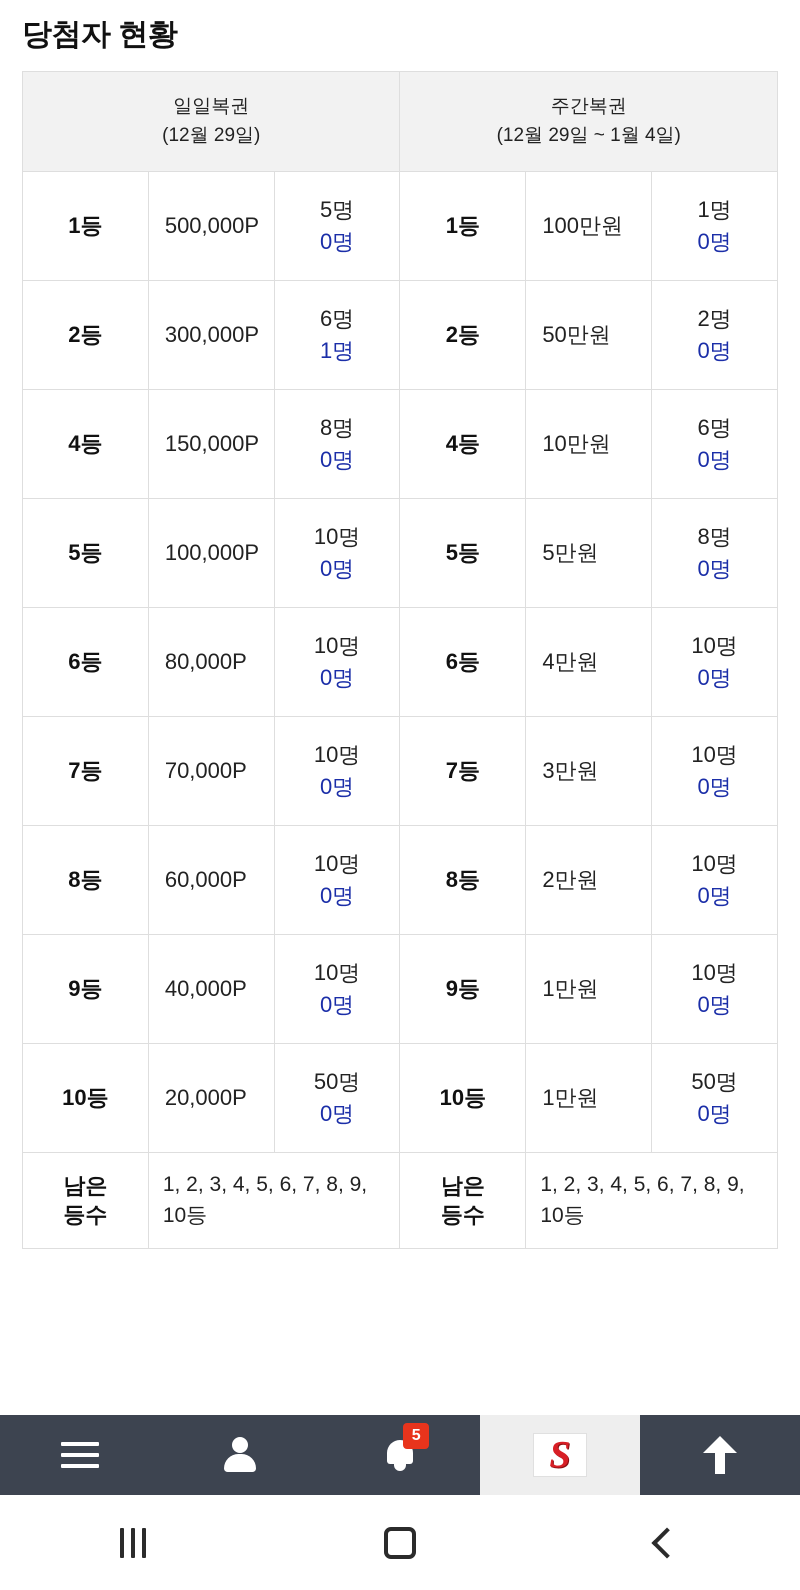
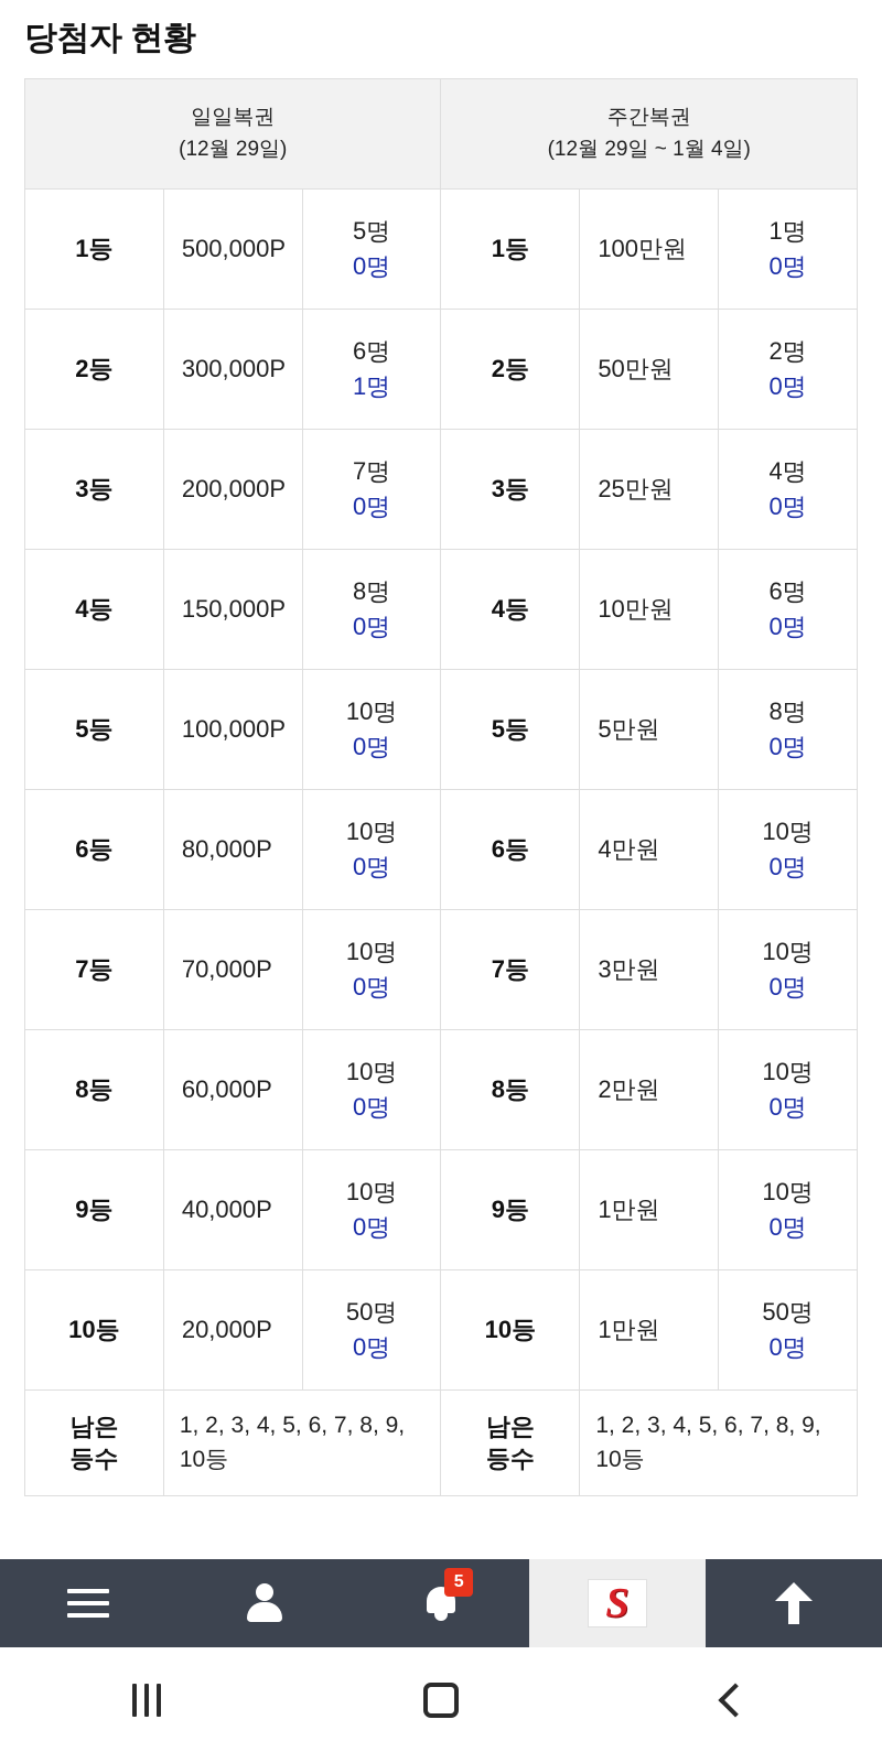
  당첨자 현황
  일일복권 (12월 29일)	주간복권 (12월 29일 ~ 1월 4일)
  1등	500,000P	5명 0명	1등	100만원	1명 0명
  2등	300,000P	6명 1명	2등	50만원	2명 0명
+ 3등	200,000P	7명 0명	3등	25만원	4명 0명
  4등	150,000P	8명 0명	4등	10만원	6명 0명
  5등	100,000P	10명 0명	5등	5만원	8명 0명
  6등	80,000P	10명 0명	6등	4만원	10명 0명
  7등	70,000P	10명 0명	7등	3만원	10명 0명
  8등	60,000P	10명 0명	8등	2만원	10명 0명
  9등	40,000P	10명 0명	9등	1만원	10명 0명
  10등	20,000P	50명 0명	10등	1만원	50명 0명
  남은 등수	1, 2, 3, 4, 5, 6, 7, 8, 9, 10등	남은 등수	1, 2, 3, 4, 5, 6, 7, 8, 9, 10등
  5
  S
